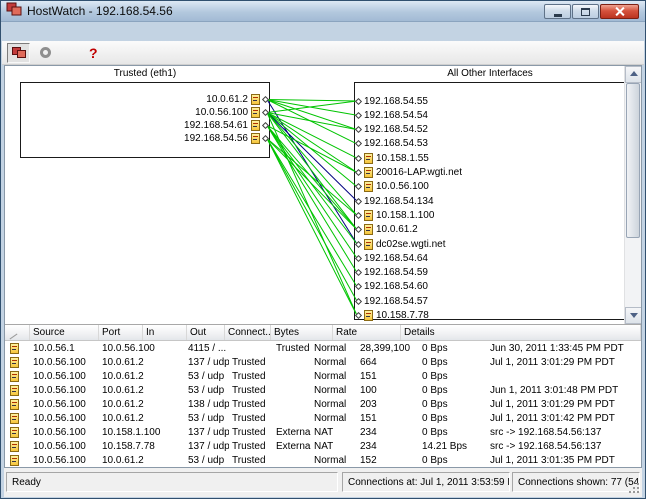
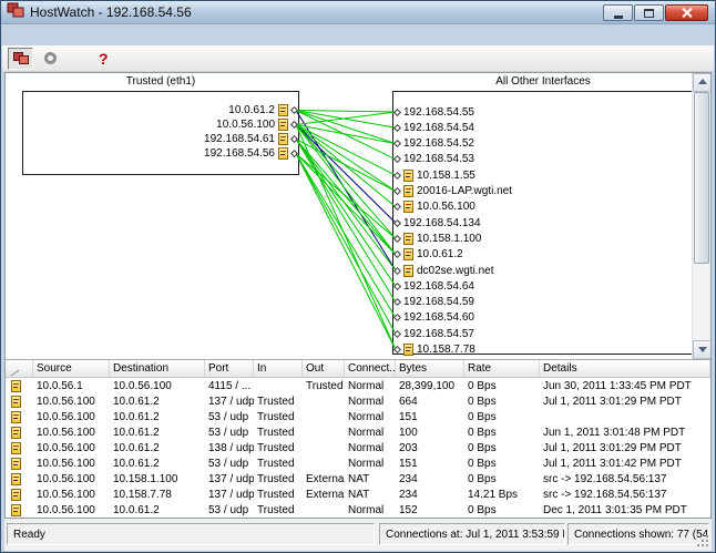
  HostWatch - 192.168.54.56
  ?
  Trusted (eth1)
  All Other Interfaces
  10.0.61.2
  10.0.56.100
  192.168.54.61
  192.168.54.56
  192.168.54.55
  192.168.54.54
  192.168.54.52
  192.168.54.53
  10.158.1.55
  20016-LAP.wgti.net
  10.0.56.100
  192.168.54.134
  10.158.1.100
  10.0.61.2
  dc02se.wgti.net
  192.168.54.64
  192.168.54.59
  192.168.54.60
  192.168.54.57
  10.158.7.78
  Source
+ Destination
  Port
  In
  Out
  Connect..
  Bytes
  Rate
  Details
  10.0.56.1
  10.0.56.100
  4115 / ...
  Trusted
  Normal
  28,399,100
  0 Bps
  Jun 30, 2011 1:33:45 PM PDT
  10.0.56.100
  10.0.61.2
  137 / udp
  Trusted
  Normal
  664
  0 Bps
  Jul 1, 2011 3:01:29 PM PDT
  10.0.56.100
  10.0.61.2
  53 / udp
  Trusted
  Normal
  151
  0 Bps
  10.0.56.100
  10.0.61.2
  53 / udp
  Trusted
  Normal
  100
  0 Bps
  Jun 1, 2011 3:01:48 PM PDT
  10.0.56.100
  10.0.61.2
  138 / udp
  Trusted
  Normal
  203
  0 Bps
  Jul 1, 2011 3:01:29 PM PDT
  10.0.56.100
  10.0.61.2
  53 / udp
  Trusted
  Normal
  151
  0 Bps
  Jul 1, 2011 3:01:42 PM PDT
  10.0.56.100
  10.158.1.100
  137 / udp
  Trusted
  Externa
  NAT
  234
  0 Bps
  src -> 192.168.54.56:137
  10.0.56.100
  10.158.7.78
  137 / udp
  Trusted
  Externa
  NAT
  234
  14.21 Bps
  src -> 192.168.54.56:137
  10.0.56.100
  10.0.61.2
  53 / udp
  Trusted
  Normal
  152
  0 Bps
- Jul 1, 2011 3:01:35 PM PDT
+ Dec 1, 2011 3:01:35 PM PDT
  Ready
  Connections at: Jul 1, 2011 3:53:59
  Connections shown: 77 (54
